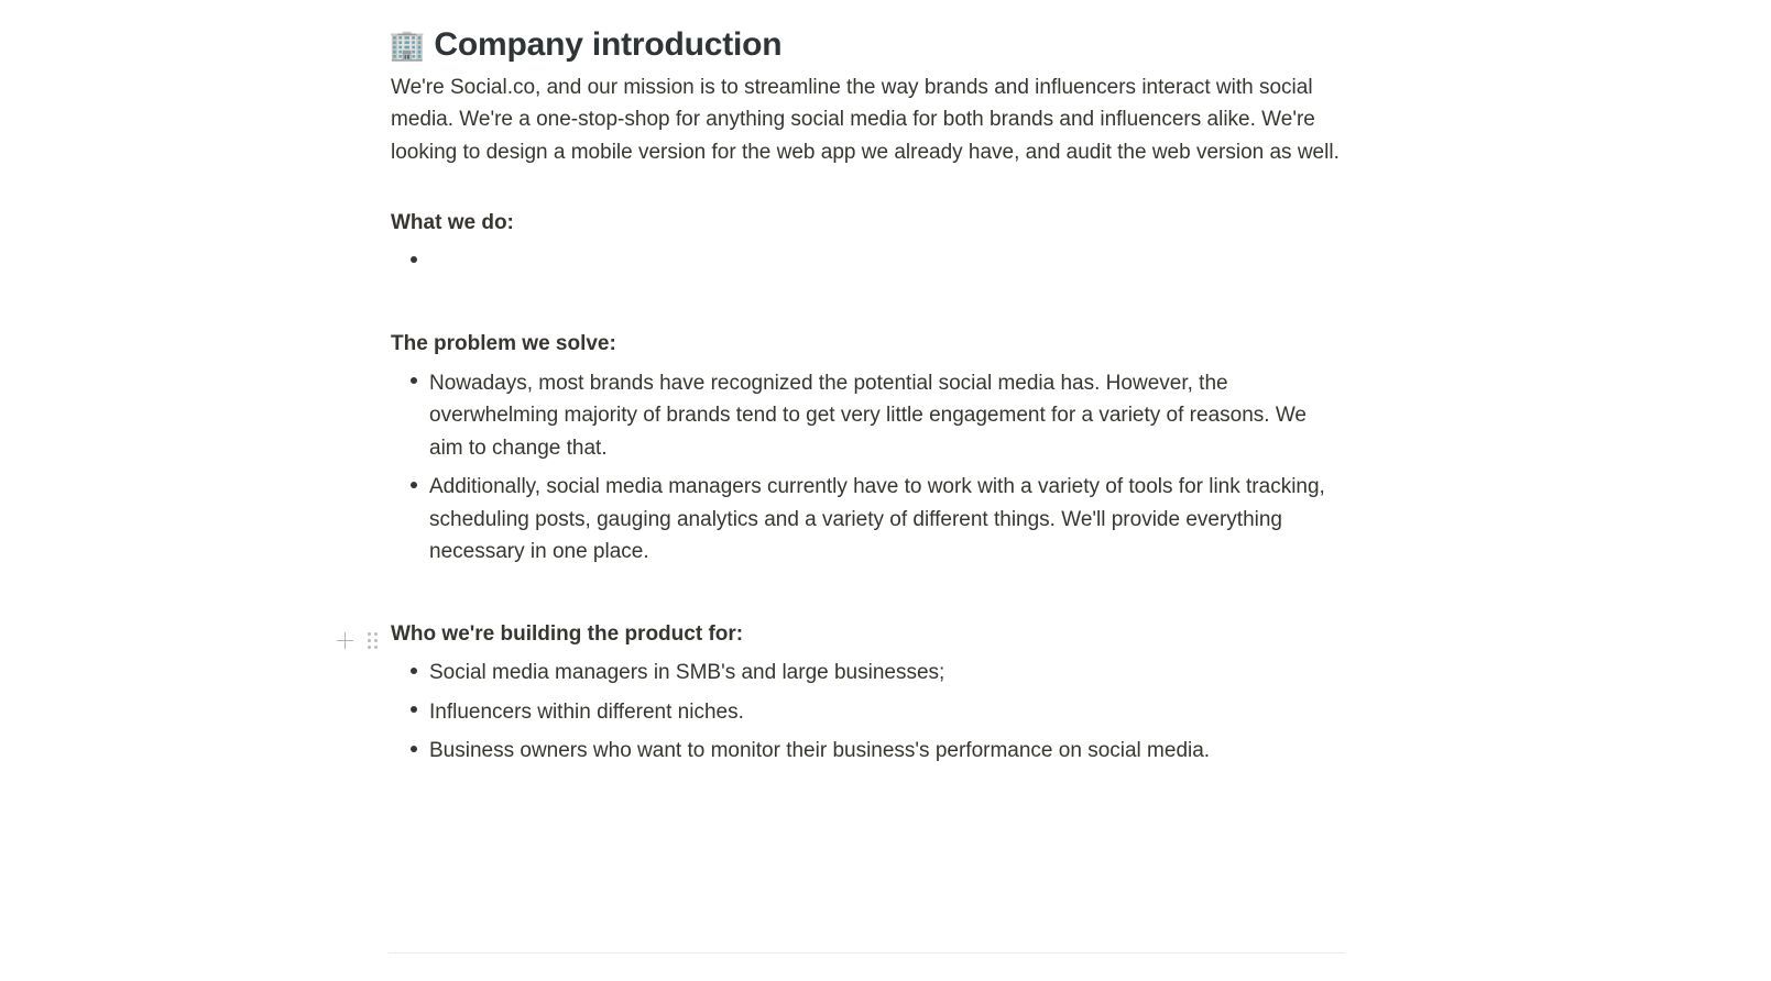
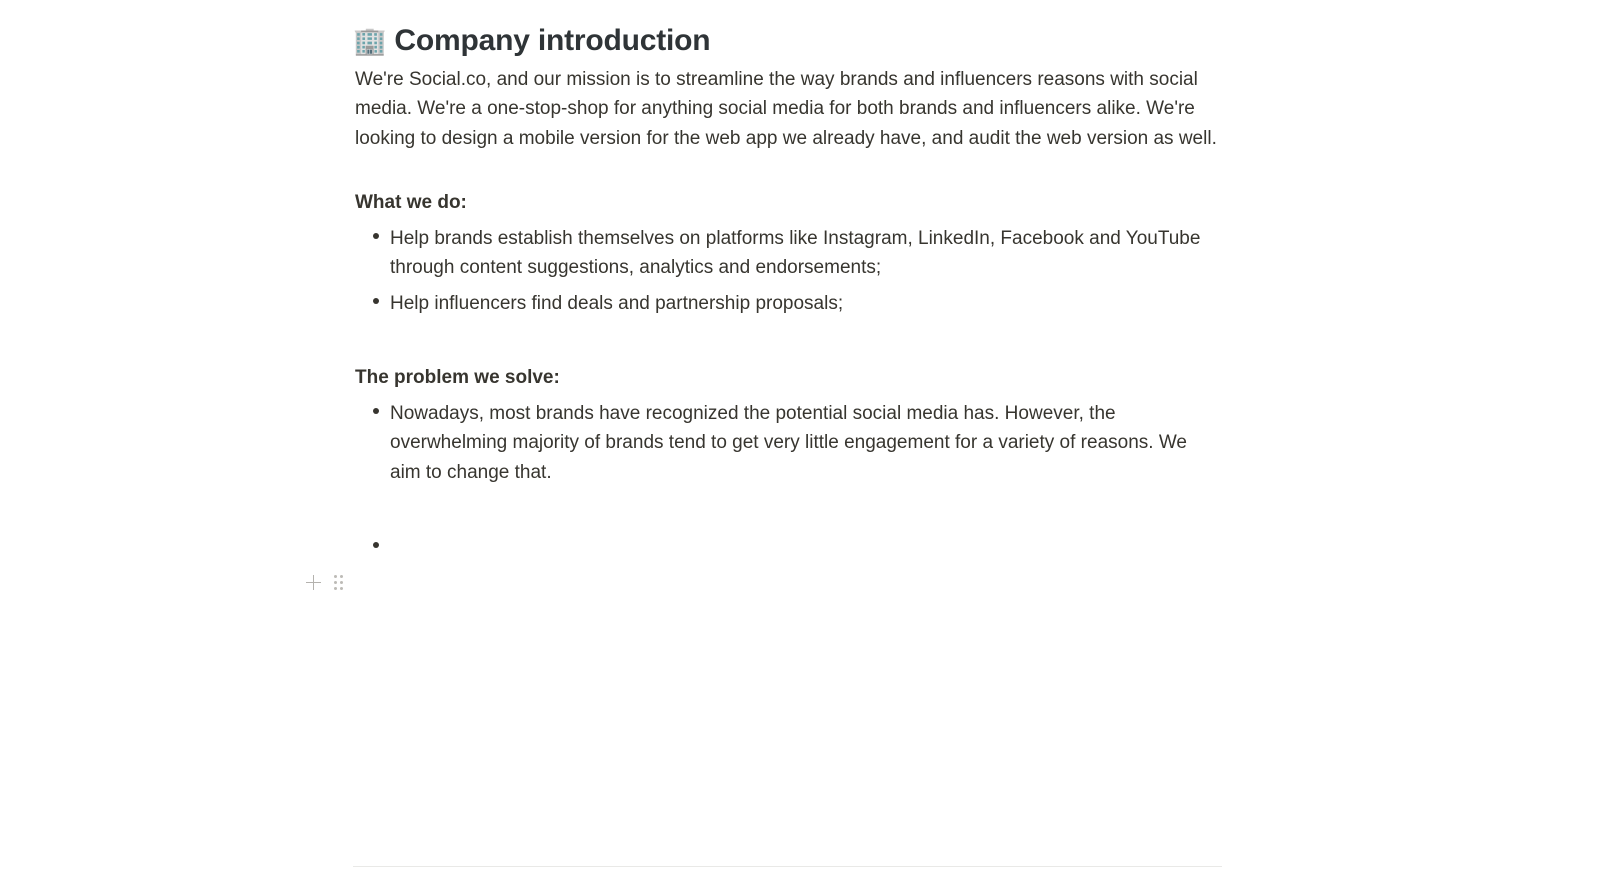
  🏢
  Company introduction
- We're Social.co, and our mission is to streamline the way brands and influencers interact with social media. We're a one-stop-shop for anything social media for both brands and influencers alike. We're looking to design a mobile version for the web app we already have, and audit the web version as well.
+ We're Social.co, and our mission is to streamline the way brands and influencers reasons with social media. We're a one-stop-shop for anything social media for both brands and influencers alike. We're looking to design a mobile version for the web app we already have, and audit the web version as well.
  What we do:
+ Help brands establish themselves on platforms like Instagram, LinkedIn, Facebook and YouTube through content suggestions, analytics and endorsements;
+ Help influencers find deals and partnership proposals;
  The problem we solve:
  Nowadays, most brands have recognized the potential social media has. However, the overwhelming majority of brands tend to get very little engagement for a variety of reasons. We aim to change that.
- Additionally, social media managers currently have to work with a variety of tools for link tracking, scheduling posts, gauging analytics and a variety of different things. We'll provide everything necessary in one place.
- Who we're building the product for:
- Social media managers in SMB's and large businesses;
- Influencers within different niches.
- Business owners who want to monitor their business's performance on social media.
